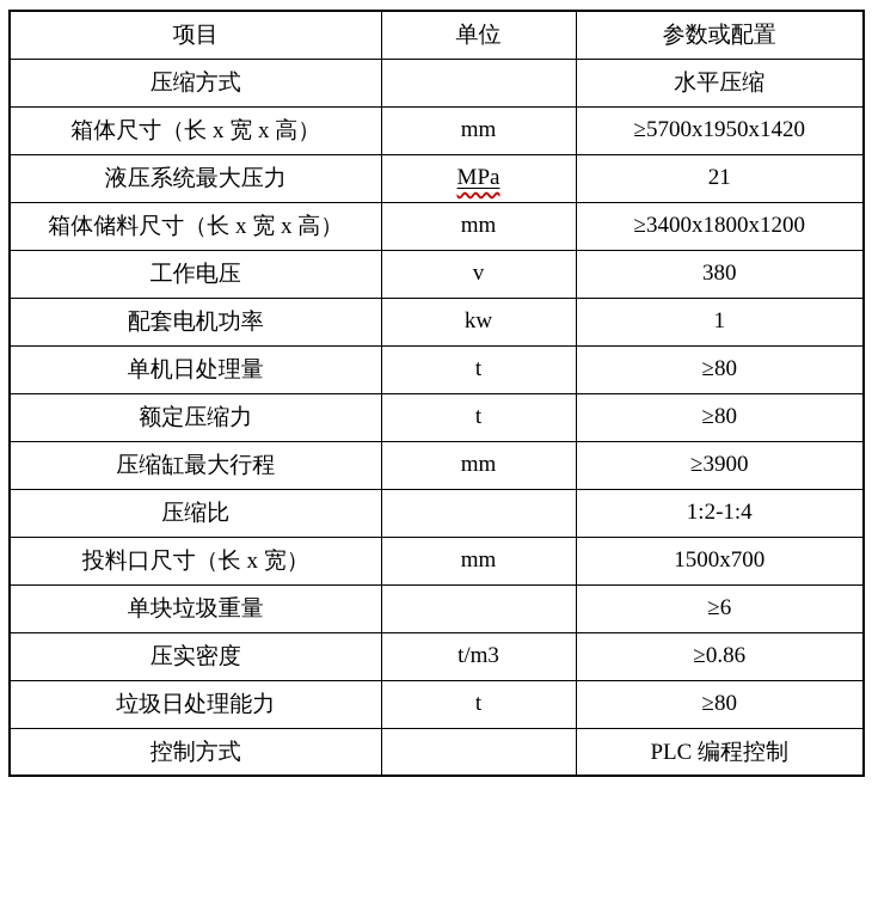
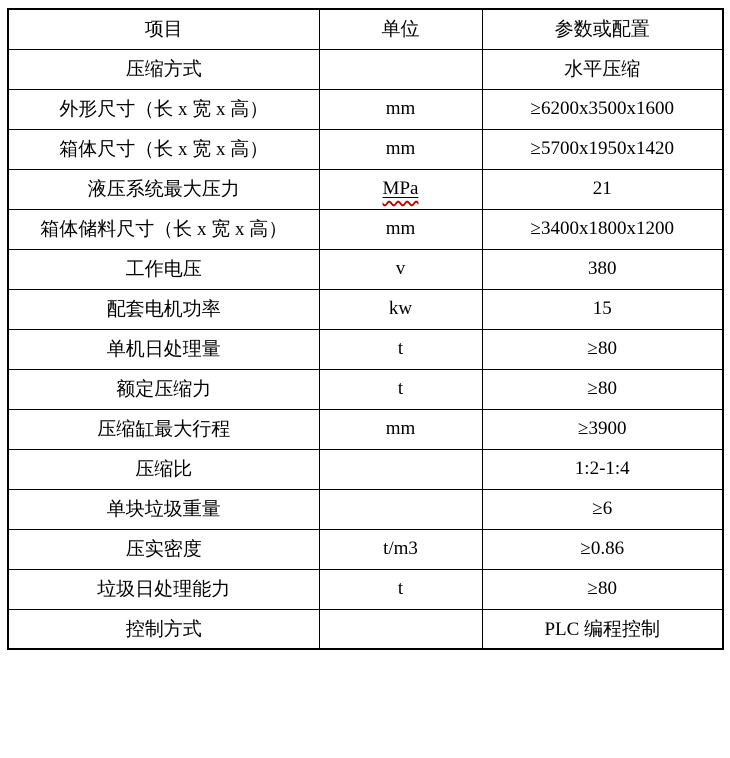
  项目	单位	参数或配置
  压缩方式		水平压缩
+ 外形尺寸（长 x 宽 x 高）	mm	≥6200x3500x1600
  箱体尺寸（长 x 宽 x 高）	mm	≥5700x1950x1420
  液压系统最大压力	MPa	21
  箱体储料尺寸（长 x 宽 x 高）	mm	≥3400x1800x1200
  工作电压	v	380
- 配套电机功率	kw	1
+ 配套电机功率	kw	15
  单机日处理量	t	≥80
  额定压缩力	t	≥80
  压缩缸最大行程	mm	≥3900
  压缩比		1:2-1:4
- 投料口尺寸（长 x 宽）	mm	1500x700
  单块垃圾重量		≥6
  压实密度	t/m3	≥0.86
  垃圾日处理能力	t	≥80
  控制方式		PLC 编程控制
